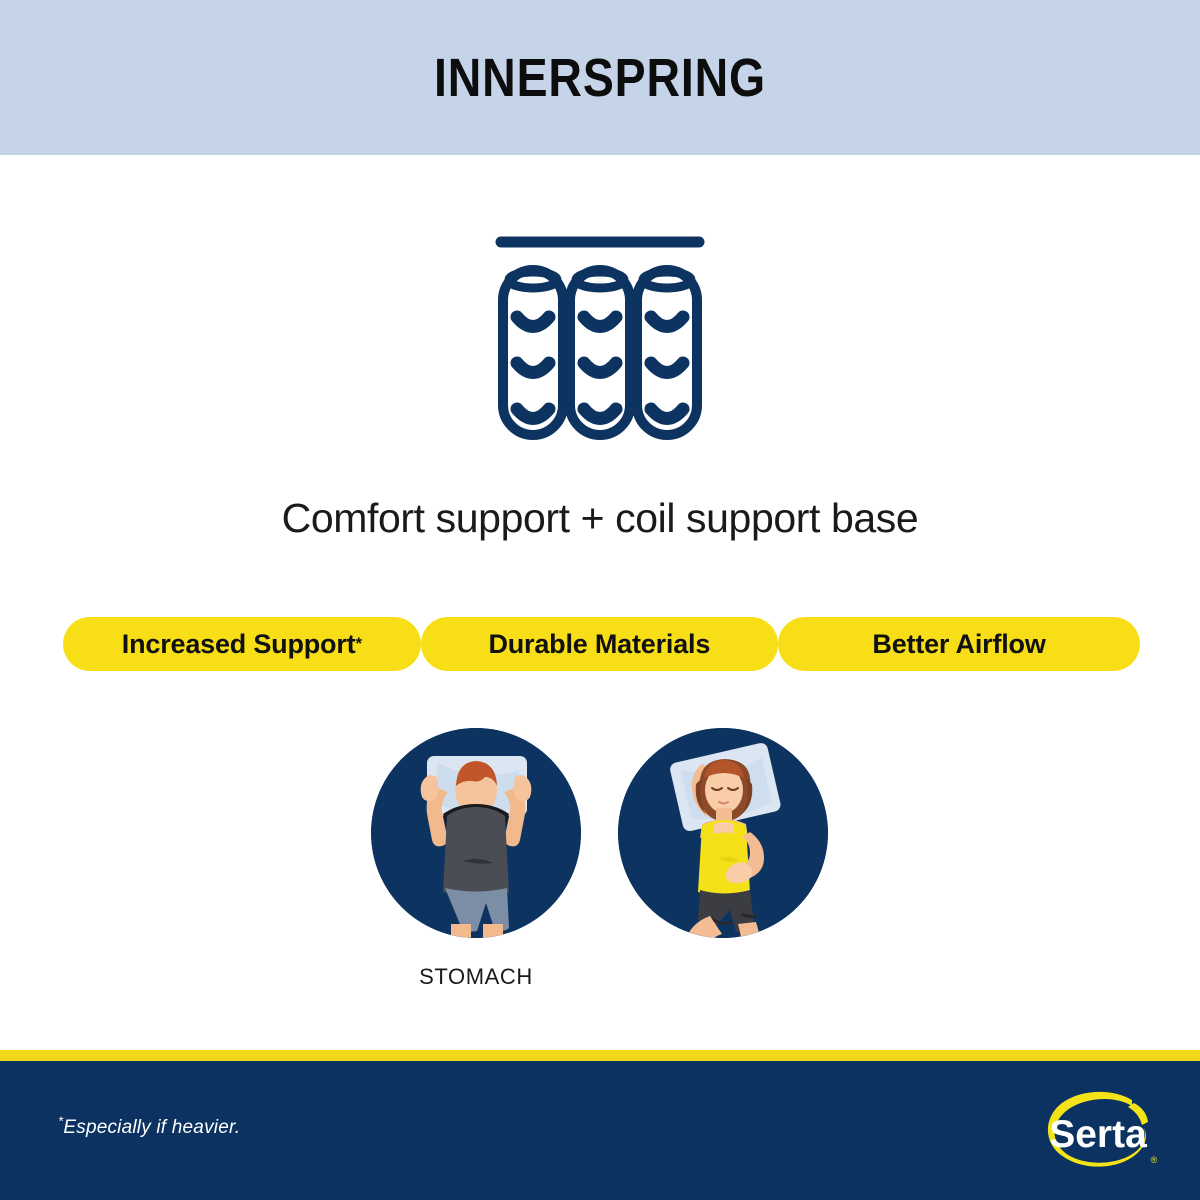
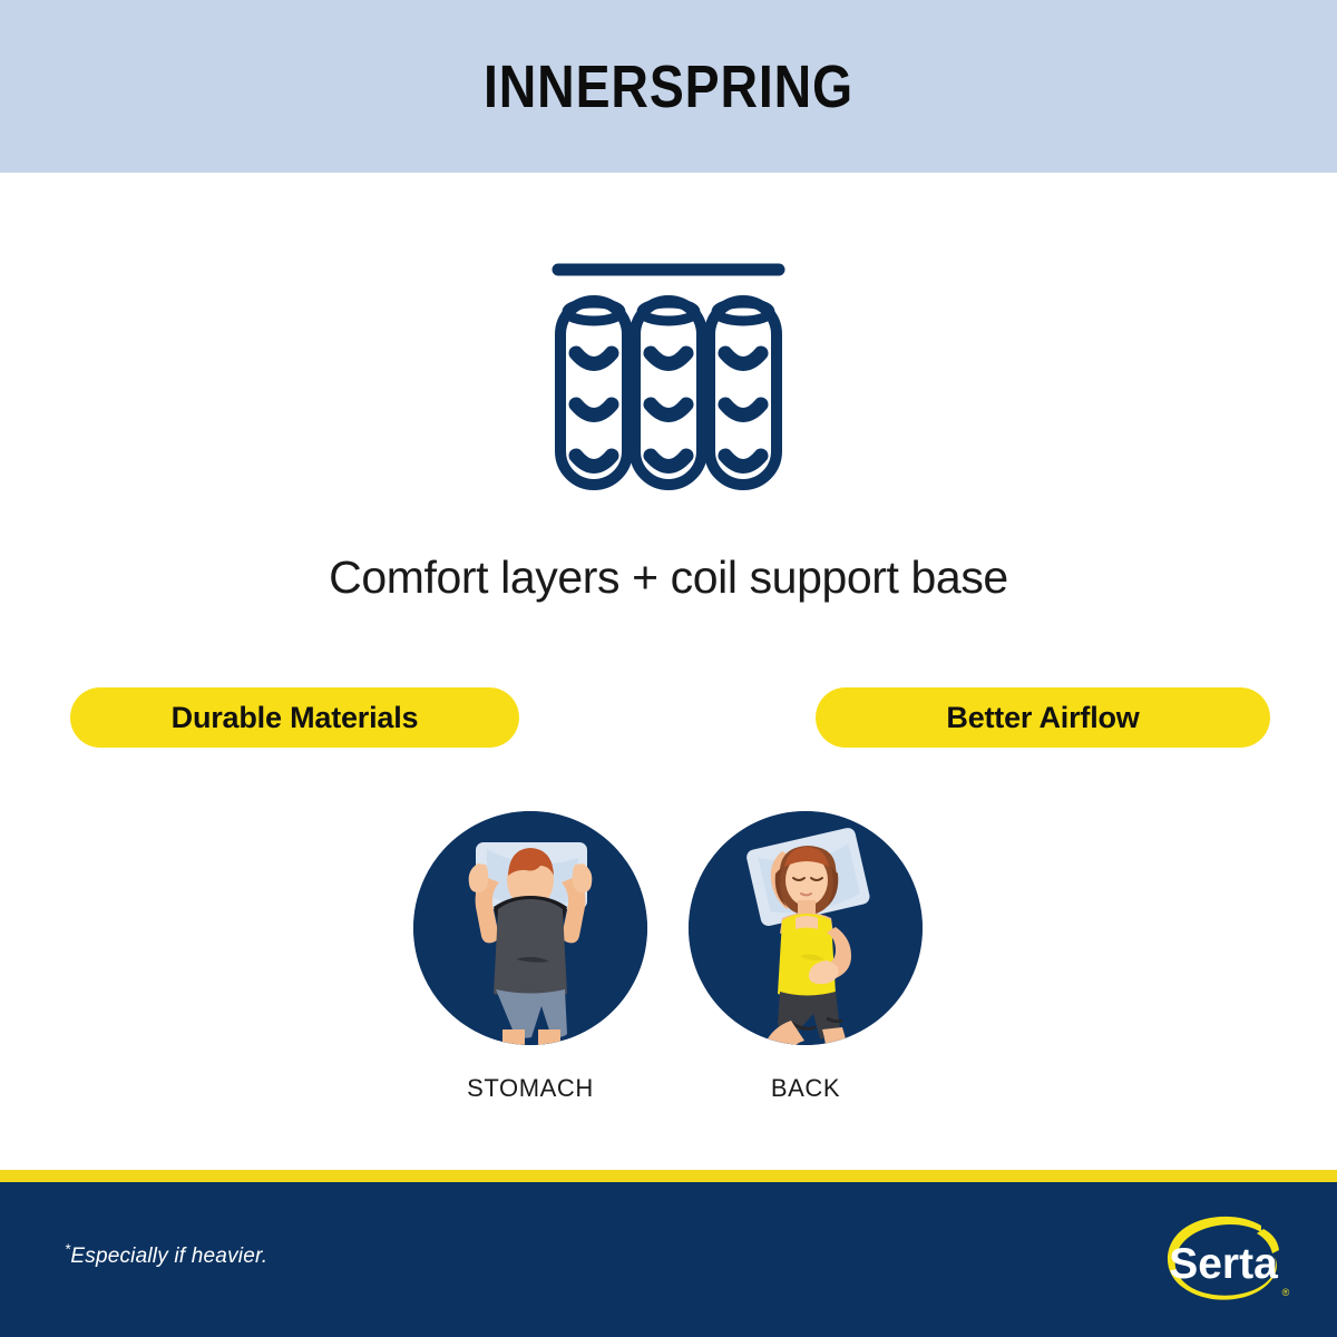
  INNERSPRING
- Comfort support + coil support base
+ Comfort layers + coil support base
- Increased Support
- *
  Durable Materials
  Better Airflow
  STOMACH
+ BACK
  *Especially if heavier.
  Serta
  ®
